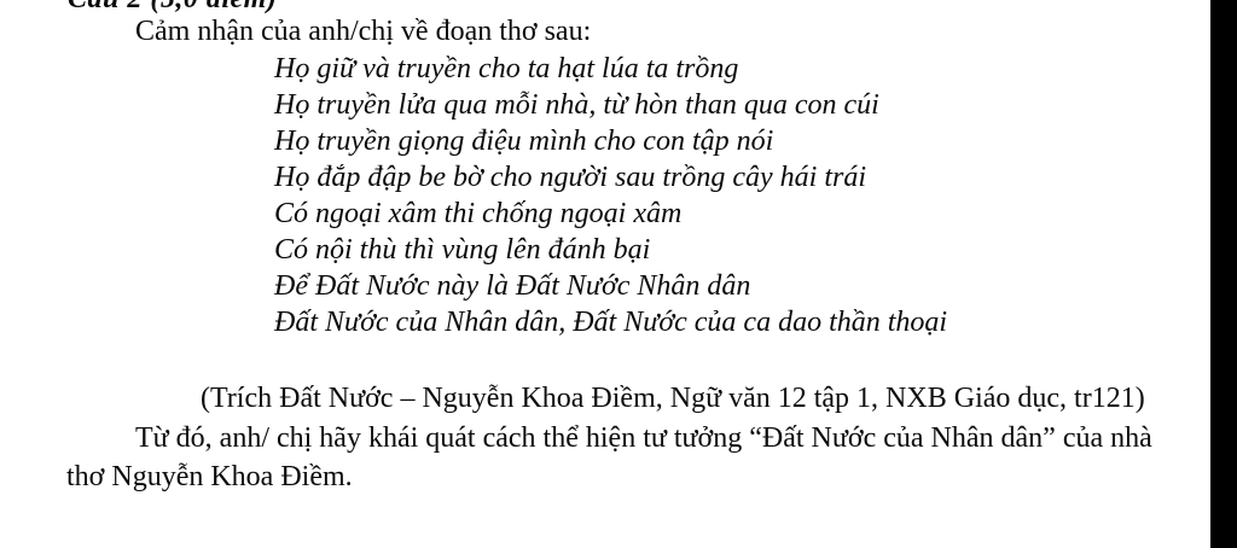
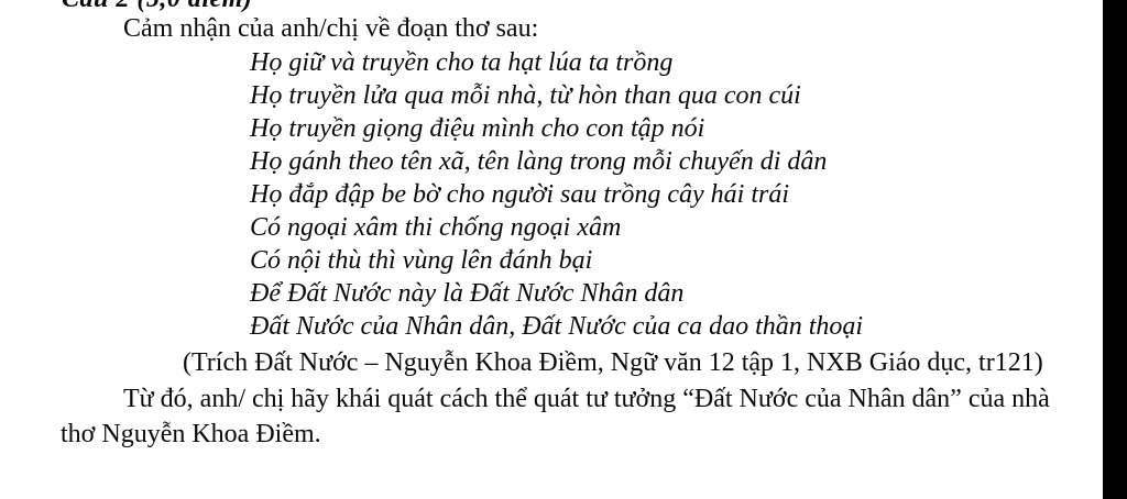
  Cảm nhận của anh/chị về đoạn thơ sau:
  Họ giữ và truyền cho ta hạt lúa ta trồng
  Họ truyền lửa qua mỗi nhà, từ hòn than qua con cúi
  Họ truyền giọng điệu mình cho con tập nói
+ Họ gánh theo tên xã, tên làng trong mỗi chuyến di dân
  Họ đắp đập be bờ cho người sau trồng cây hái trái
  Có ngoại xâm thi chống ngoại xâm
  Có nội thù thì vùng lên đánh bại
  Để Đất Nước này là Đất Nước Nhân dân
  Đất Nước của Nhân dân, Đất Nước của ca dao thần thoại
  (Trích Đất Nước – Nguyễn Khoa Điềm, Ngữ văn 12 tập 1, NXB Giáo dục, tr121)
- Từ đó, anh/ chị hãy khái quát cách thể hiện tư tưởng “Đất Nước của Nhân dân” của nhà
+ Từ đó, anh/ chị hãy khái quát cách thể quát tư tưởng “Đất Nước của Nhân dân” của nhà
  thơ Nguyễn Khoa Điềm.
